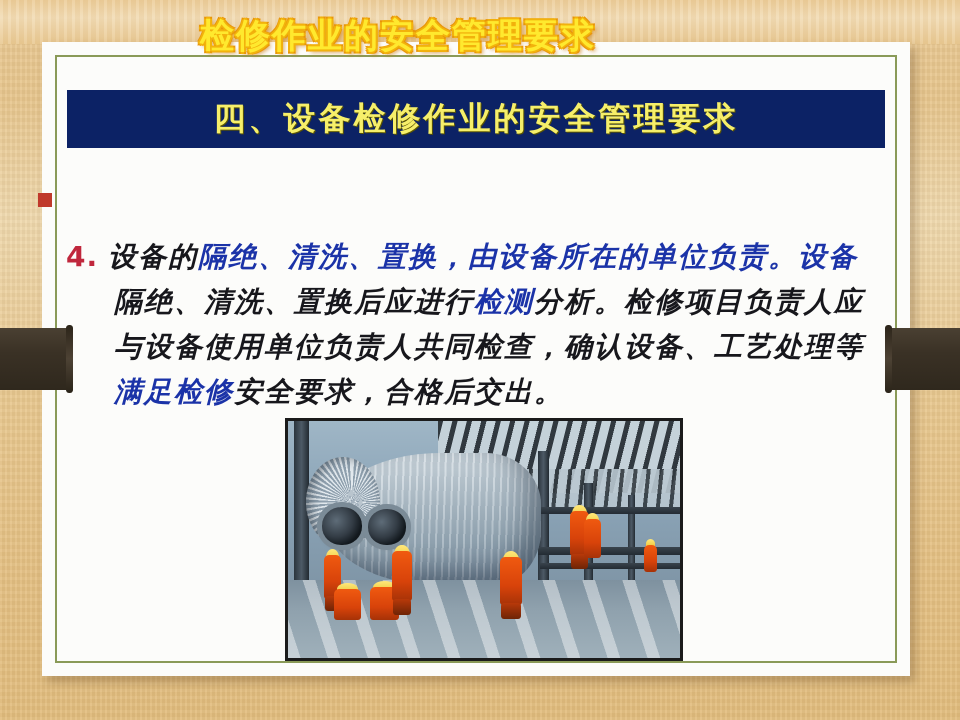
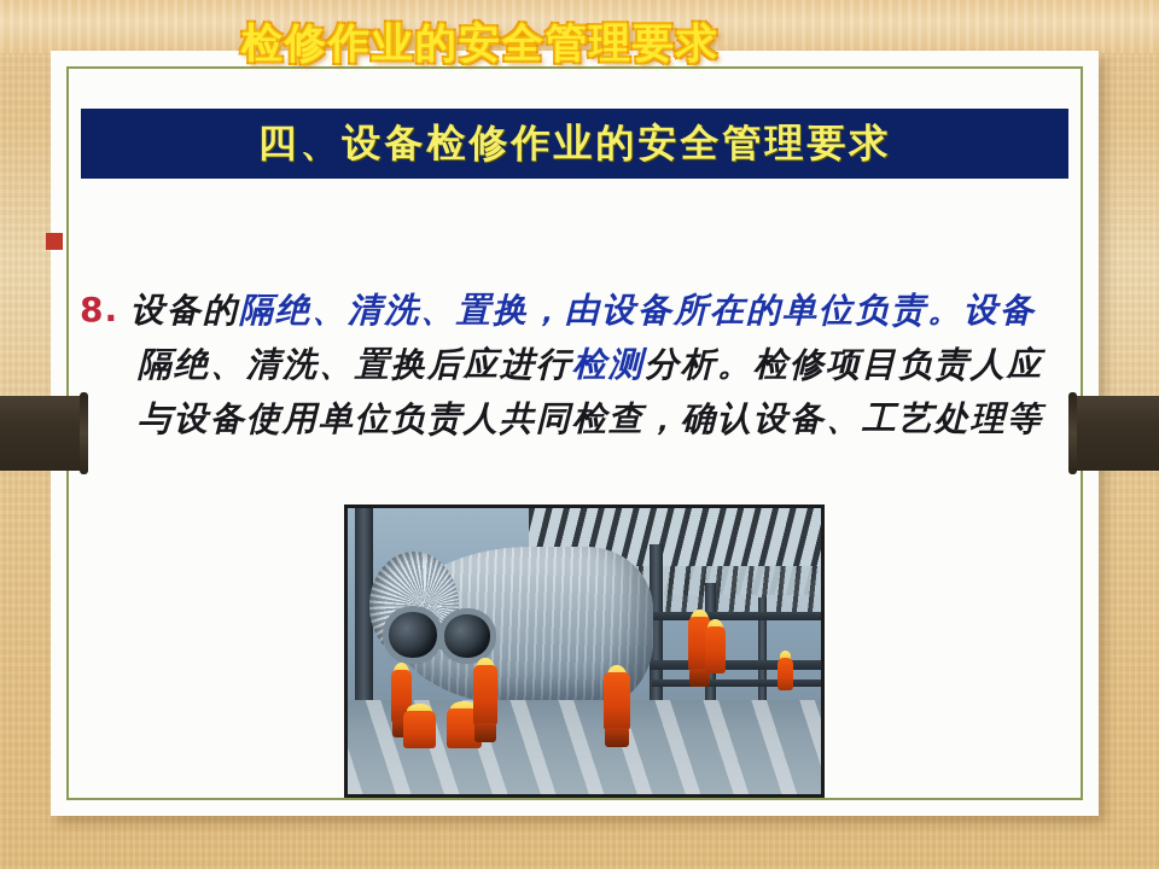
  检修作业的安全管理要求
  四、设备检修作业的安全管理要求
- 4. 设备的隔绝、清洗、置换，由设备所在的单位负责。设备
+ 8. 设备的隔绝、清洗、置换，由设备所在的单位负责。设备
  隔绝、清洗、置换后应进行检测分析。检修项目负责人应
  与设备使用单位负责人共同检查，确认设备、工艺处理等
- 满足检修安全要求，合格后交出。
